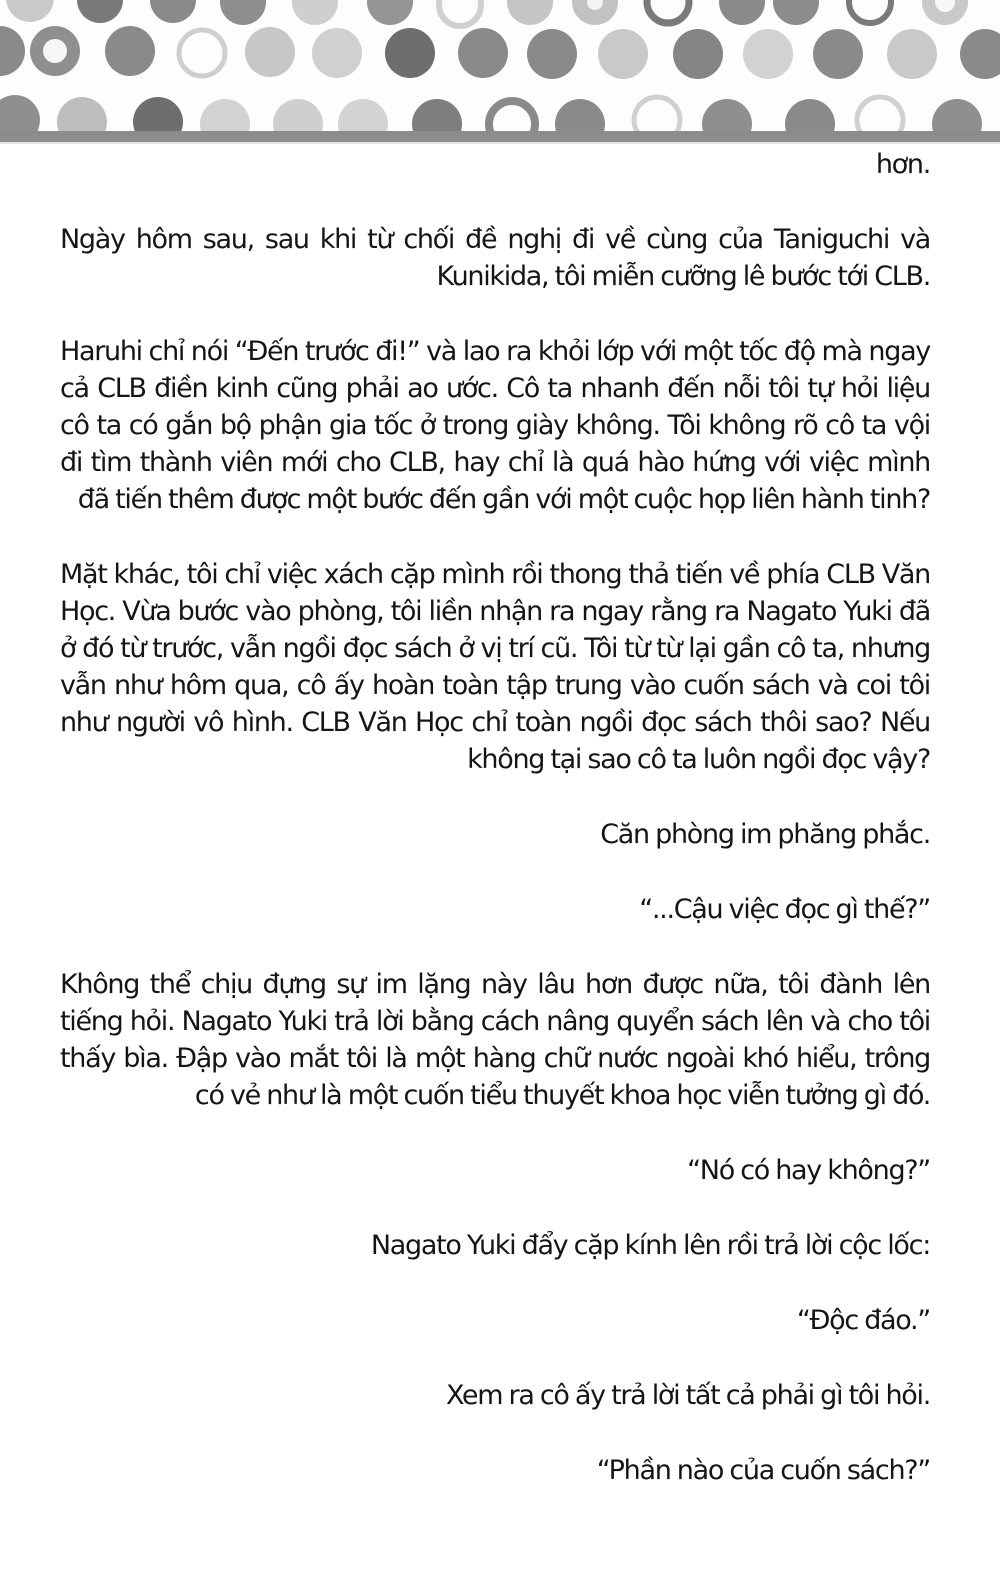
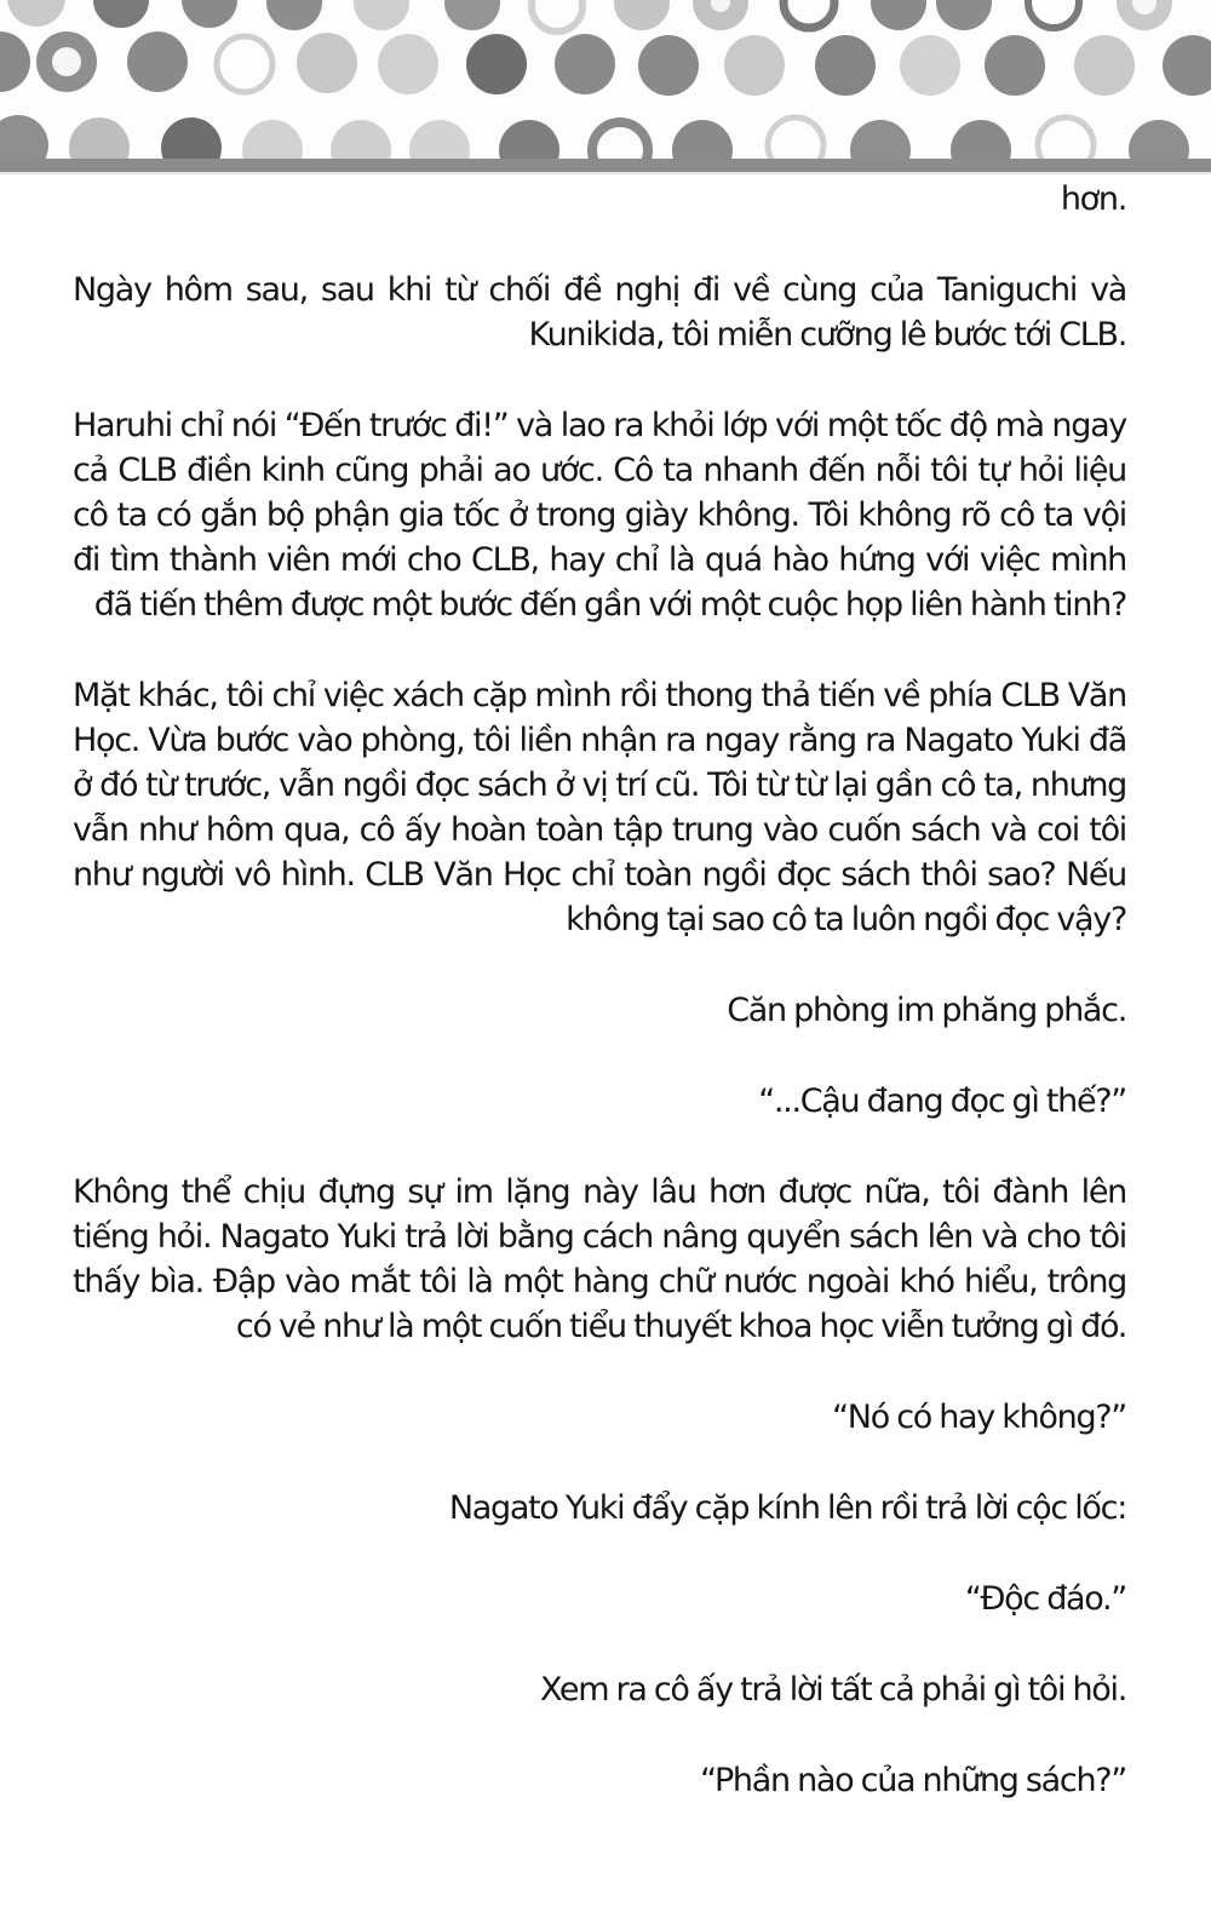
  hơn.
  Ngày hôm sau, sau khi từ chối đề nghị đi về cùng của Taniguchi và Kunikida, tôi miễn cưỡng lê bước tới CLB.
  Haruhi chỉ nói “Đến trước đi!” và lao ra khỏi lớp với một tốc độ mà ngay cả CLB điền kinh cũng phải ao ước. Cô ta nhanh đến nỗi tôi tự hỏi liệu cô ta có gắn bộ phận gia tốc ở trong giày không. Tôi không rõ cô ta vội đi tìm thành viên mới cho CLB, hay chỉ là quá hào hứng với việc mình đã tiến thêm được một bước đến gần với một cuộc họp liên hành tinh?
  Mặt khác, tôi chỉ việc xách cặp mình rồi thong thả tiến về phía CLB Văn Học. Vừa bước vào phòng, tôi liền nhận ra ngay rằng ra Nagato Yuki đã ở đó từ trước, vẫn ngồi đọc sách ở vị trí cũ. Tôi từ từ lại gần cô ta, nhưng vẫn như hôm qua, cô ấy hoàn toàn tập trung vào cuốn sách và coi tôi như người vô hình. CLB Văn Học chỉ toàn ngồi đọc sách thôi sao? Nếu không tại sao cô ta luôn ngồi đọc vậy?
  Căn phòng im phăng phắc.
- “...Cậu việc đọc gì thế?”
+ “...Cậu đang đọc gì thế?”
  Không thể chịu đựng sự im lặng này lâu hơn được nữa, tôi đành lên tiếng hỏi. Nagato Yuki trả lời bằng cách nâng quyển sách lên và cho tôi thấy bìa. Đập vào mắt tôi là một hàng chữ nước ngoài khó hiểu, trông có vẻ như là một cuốn tiểu thuyết khoa học viễn tưởng gì đó.
  “Nó có hay không?”
  Nagato Yuki đẩy cặp kính lên rồi trả lời cộc lốc:
  “Độc đáo.”
  Xem ra cô ấy trả lời tất cả phải gì tôi hỏi.
- “Phần nào của cuốn sách?”
+ “Phần nào của những sách?”
